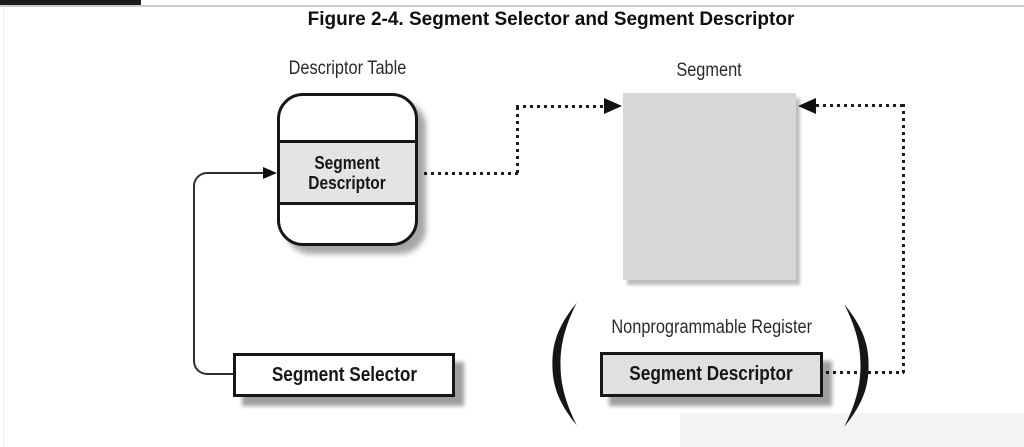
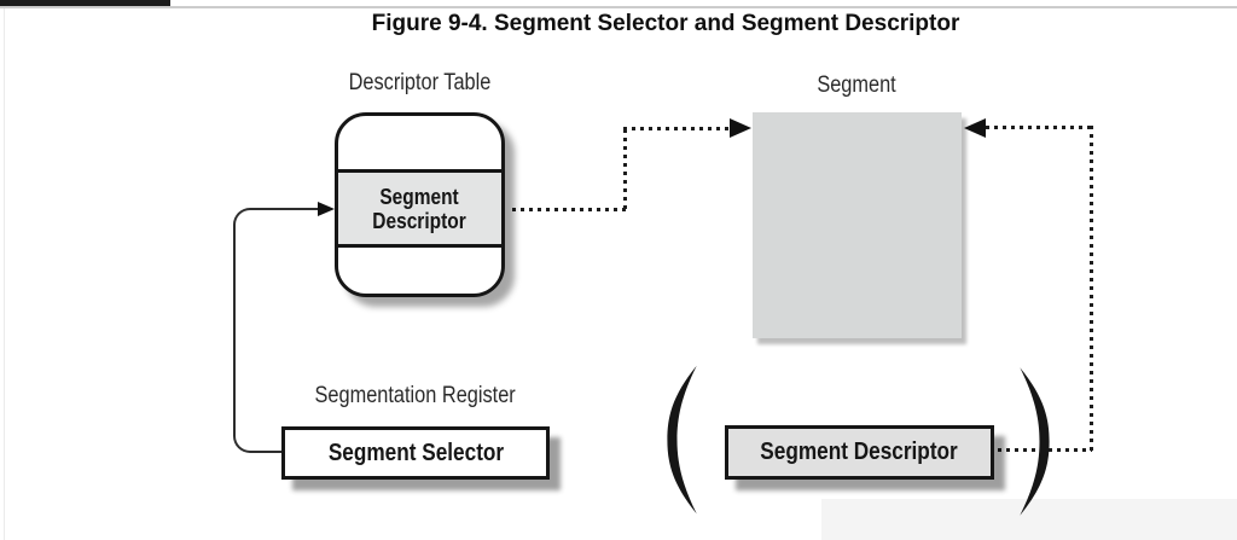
- Figure 2-4. Segment Selector and Segment Descriptor
+ Figure 9-4. Segment Selector and Segment Descriptor
  Descriptor Table
  Segment
  Descriptor
  Segment
+ Segmentation Register
  Segment Selector
- Nonprogrammable Register
  Segment Descriptor
